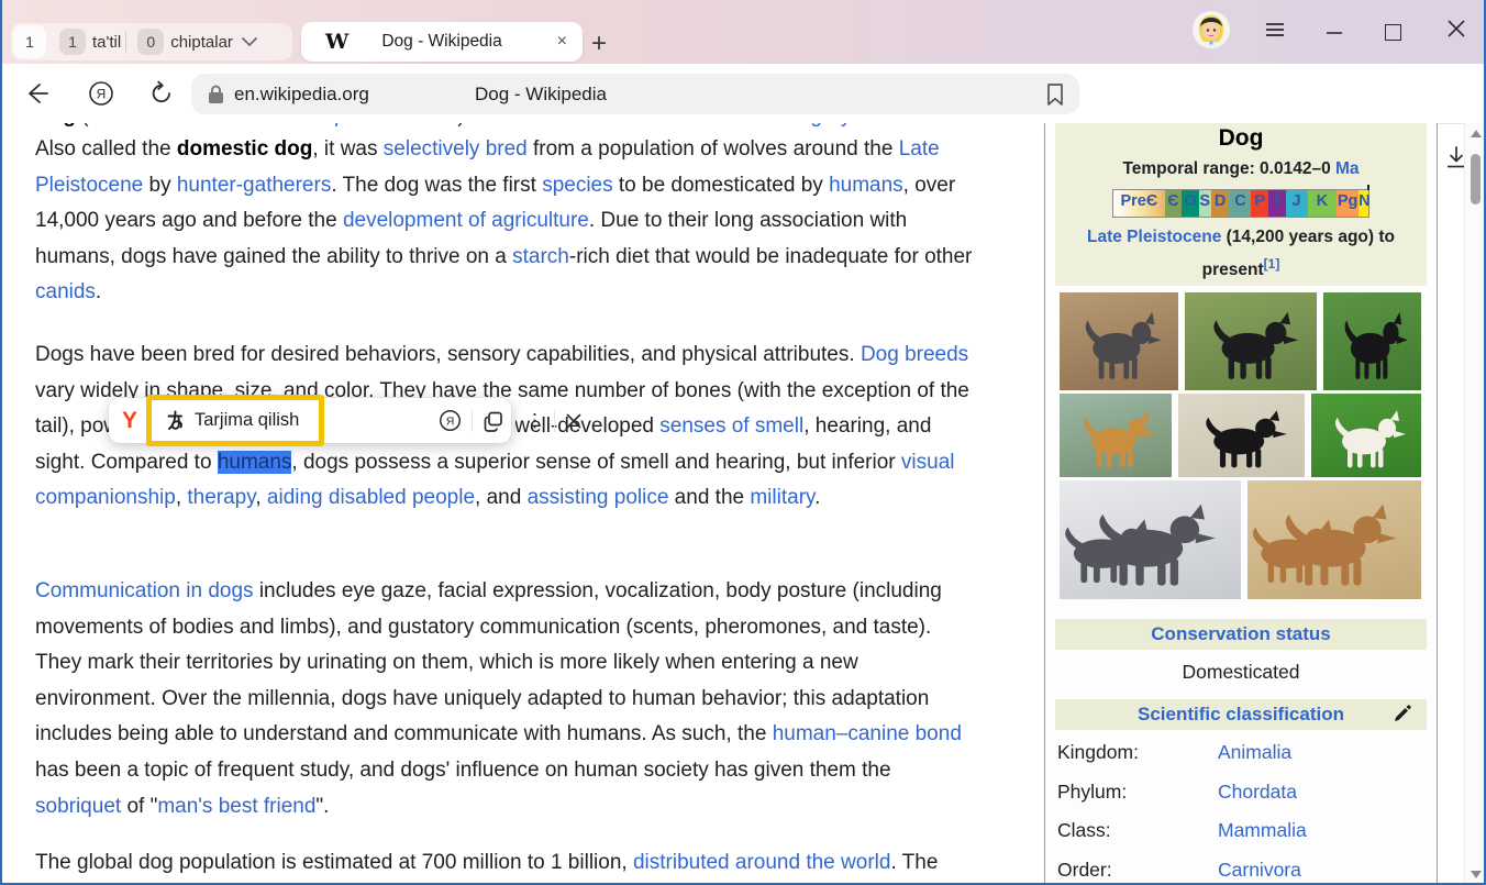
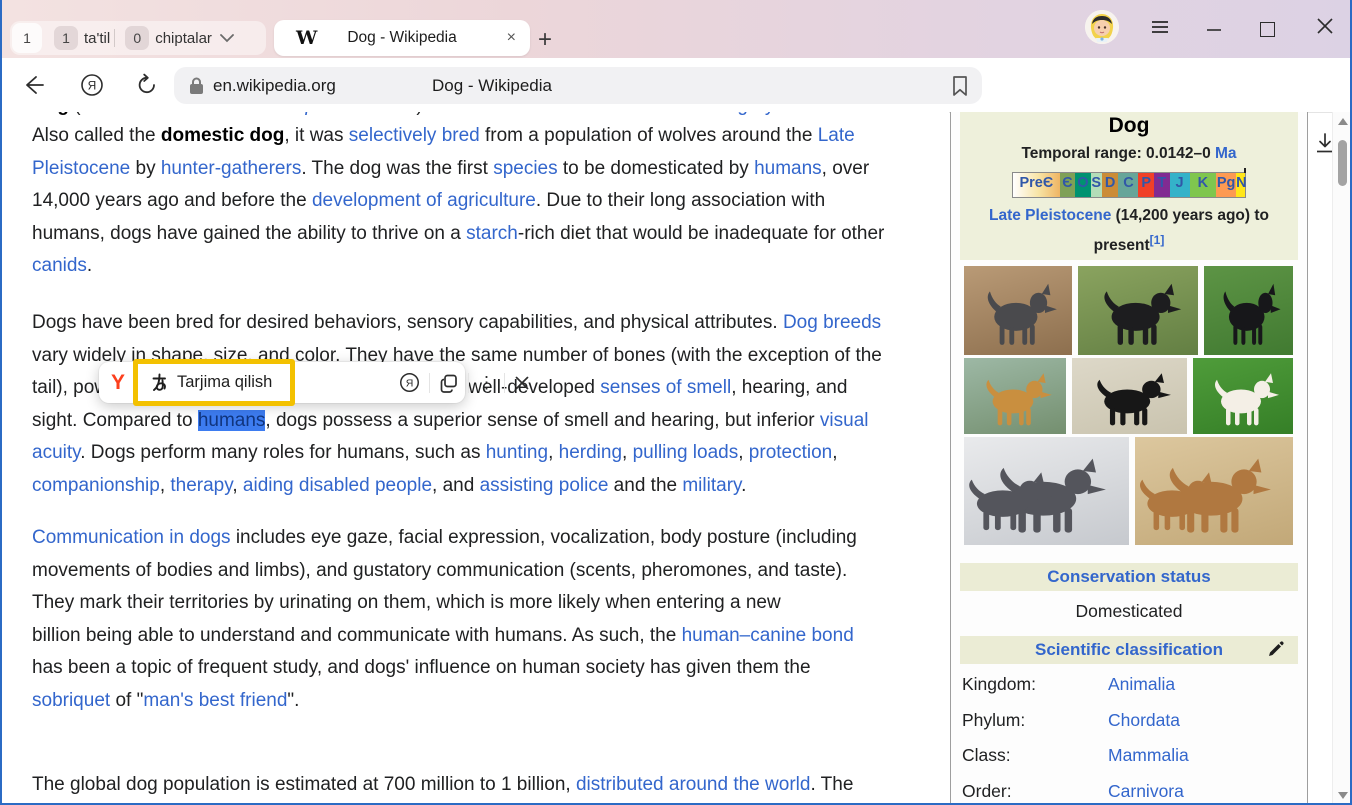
  1
  1
  ta'til
  0
  chiptalar
  W
  Dog - Wikipedia
  ×
  +
  Я
  en.wikipedia.org
  Dog - Wikipedia
  Also called the domestic dog, it was selectively bred from a population of wolves around the Late
  Pleistocene by hunter-gatherers. The dog was the first species to be domesticated by humans, over
  14,000 years ago and before the development of agriculture. Due to their long association with
  humans, dogs have gained the ability to thrive on a starch-rich diet that would be inadequate for other
  canids.
  Dogs have been bred for desired behaviors, sensory capabilities, and physical attributes. Dog breeds
  vary widely in shape, size, and color. They have the same number of bones (with the exception of the
  sight. Compared to humans, dogs possess a superior sense of smell and hearing, but inferior visual
+ acuity. Dogs perform many roles for humans, such as hunting, herding, pulling loads, protection,
  companionship, therapy, aiding disabled people, and assisting police and the military.
  Communication in dogs includes eye gaze, facial expression, vocalization, body posture (including
  movements of bodies and limbs), and gustatory communication (scents, pheromones, and taste).
  They mark their territories by urinating on them, which is more likely when entering a new
- environment. Over the millennia, dogs have uniquely adapted to human behavior; this adaptation
- includes being able to understand and communicate with humans. As such, the human–canine bond
+ billion being able to understand and communicate with humans. As such, the human–canine bond
  has been a topic of frequent study, and dogs' influence on human society has given them the
  sobriquet of "man's best friend".
  The global dog population is estimated at 700 million to 1 billion, distributed around the world. The
  Y
  Я
  ⋮
  Tarjima qilish
  Dog
  Temporal range: 0.0142–0 Ma
  PreЄ
  Є
  O
  S
  D
  C
  P
  T
  J
  K
  Pg
  N
  Late Pleistocene (14,200 years ago) to
  present[1]
  Conservation status
  Domesticated
  Scientific classification
  Kingdom:
  Animalia
  Phylum:
  Chordata
  Class:
  Mammalia
  Order:
  Carnivora
